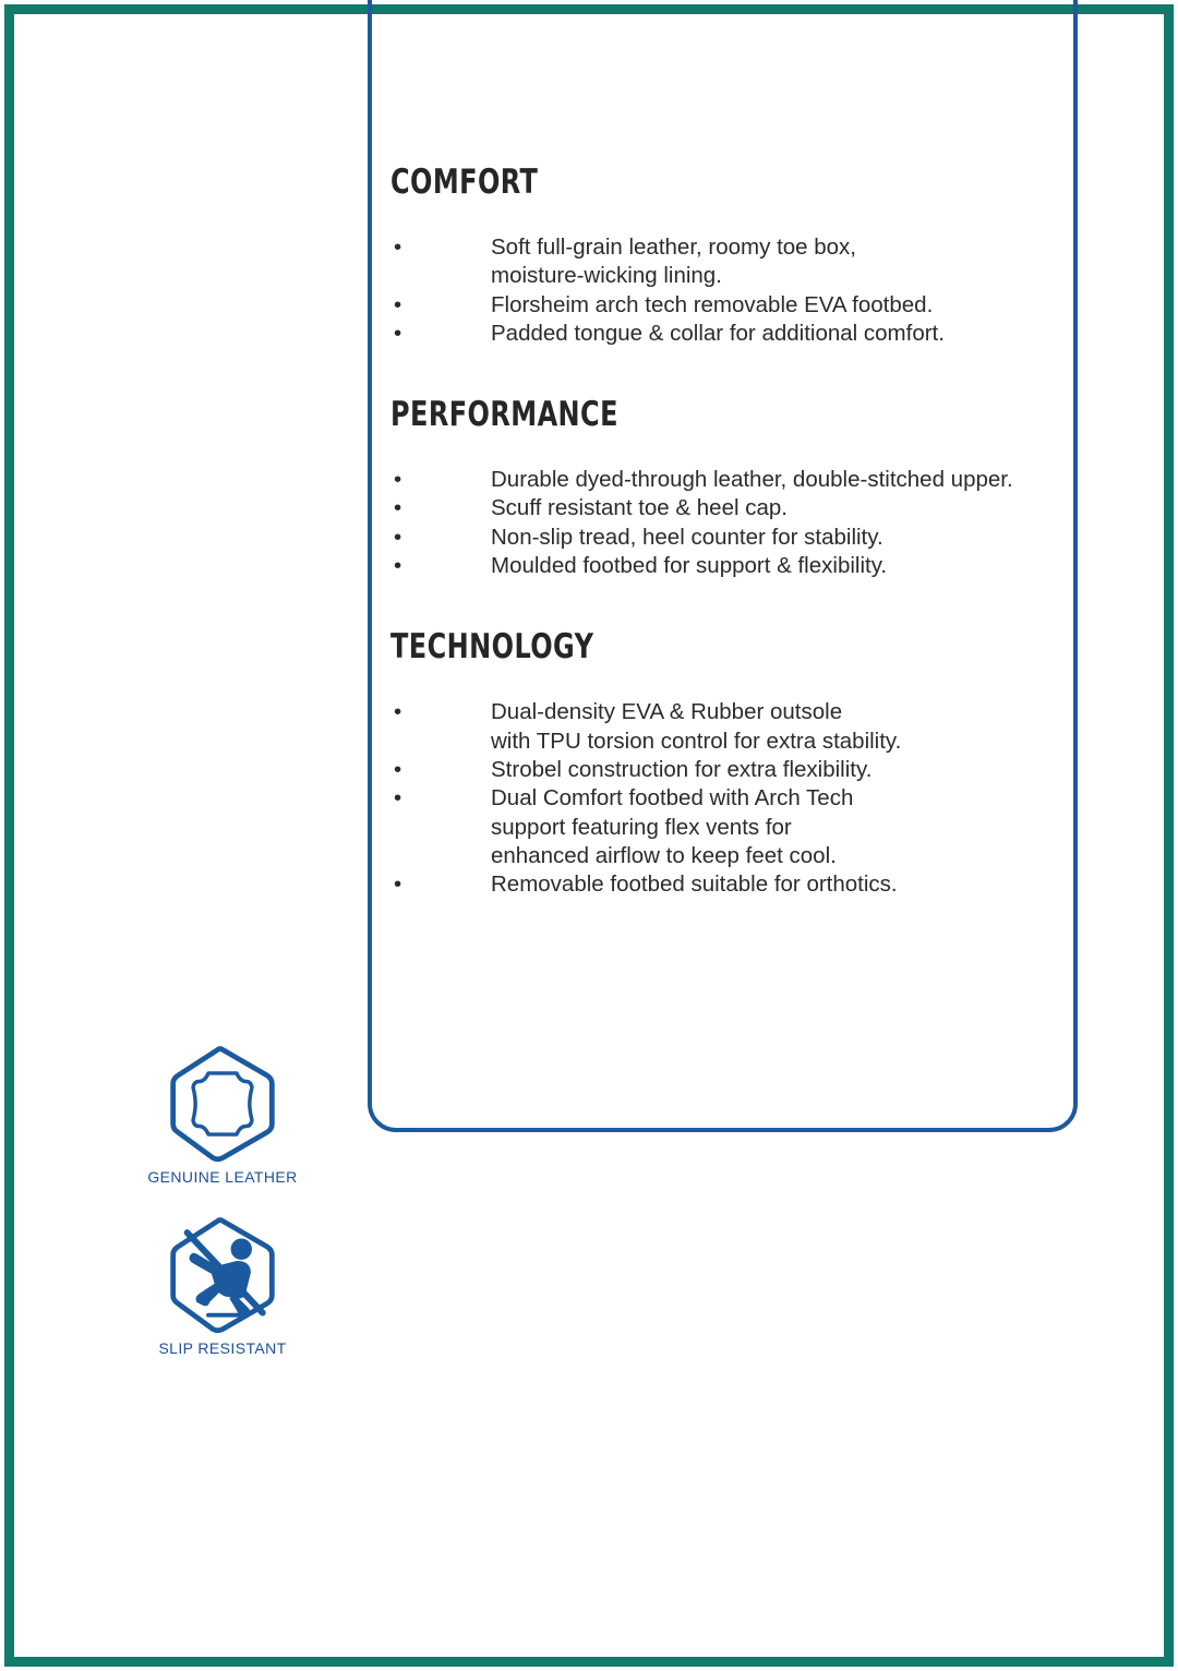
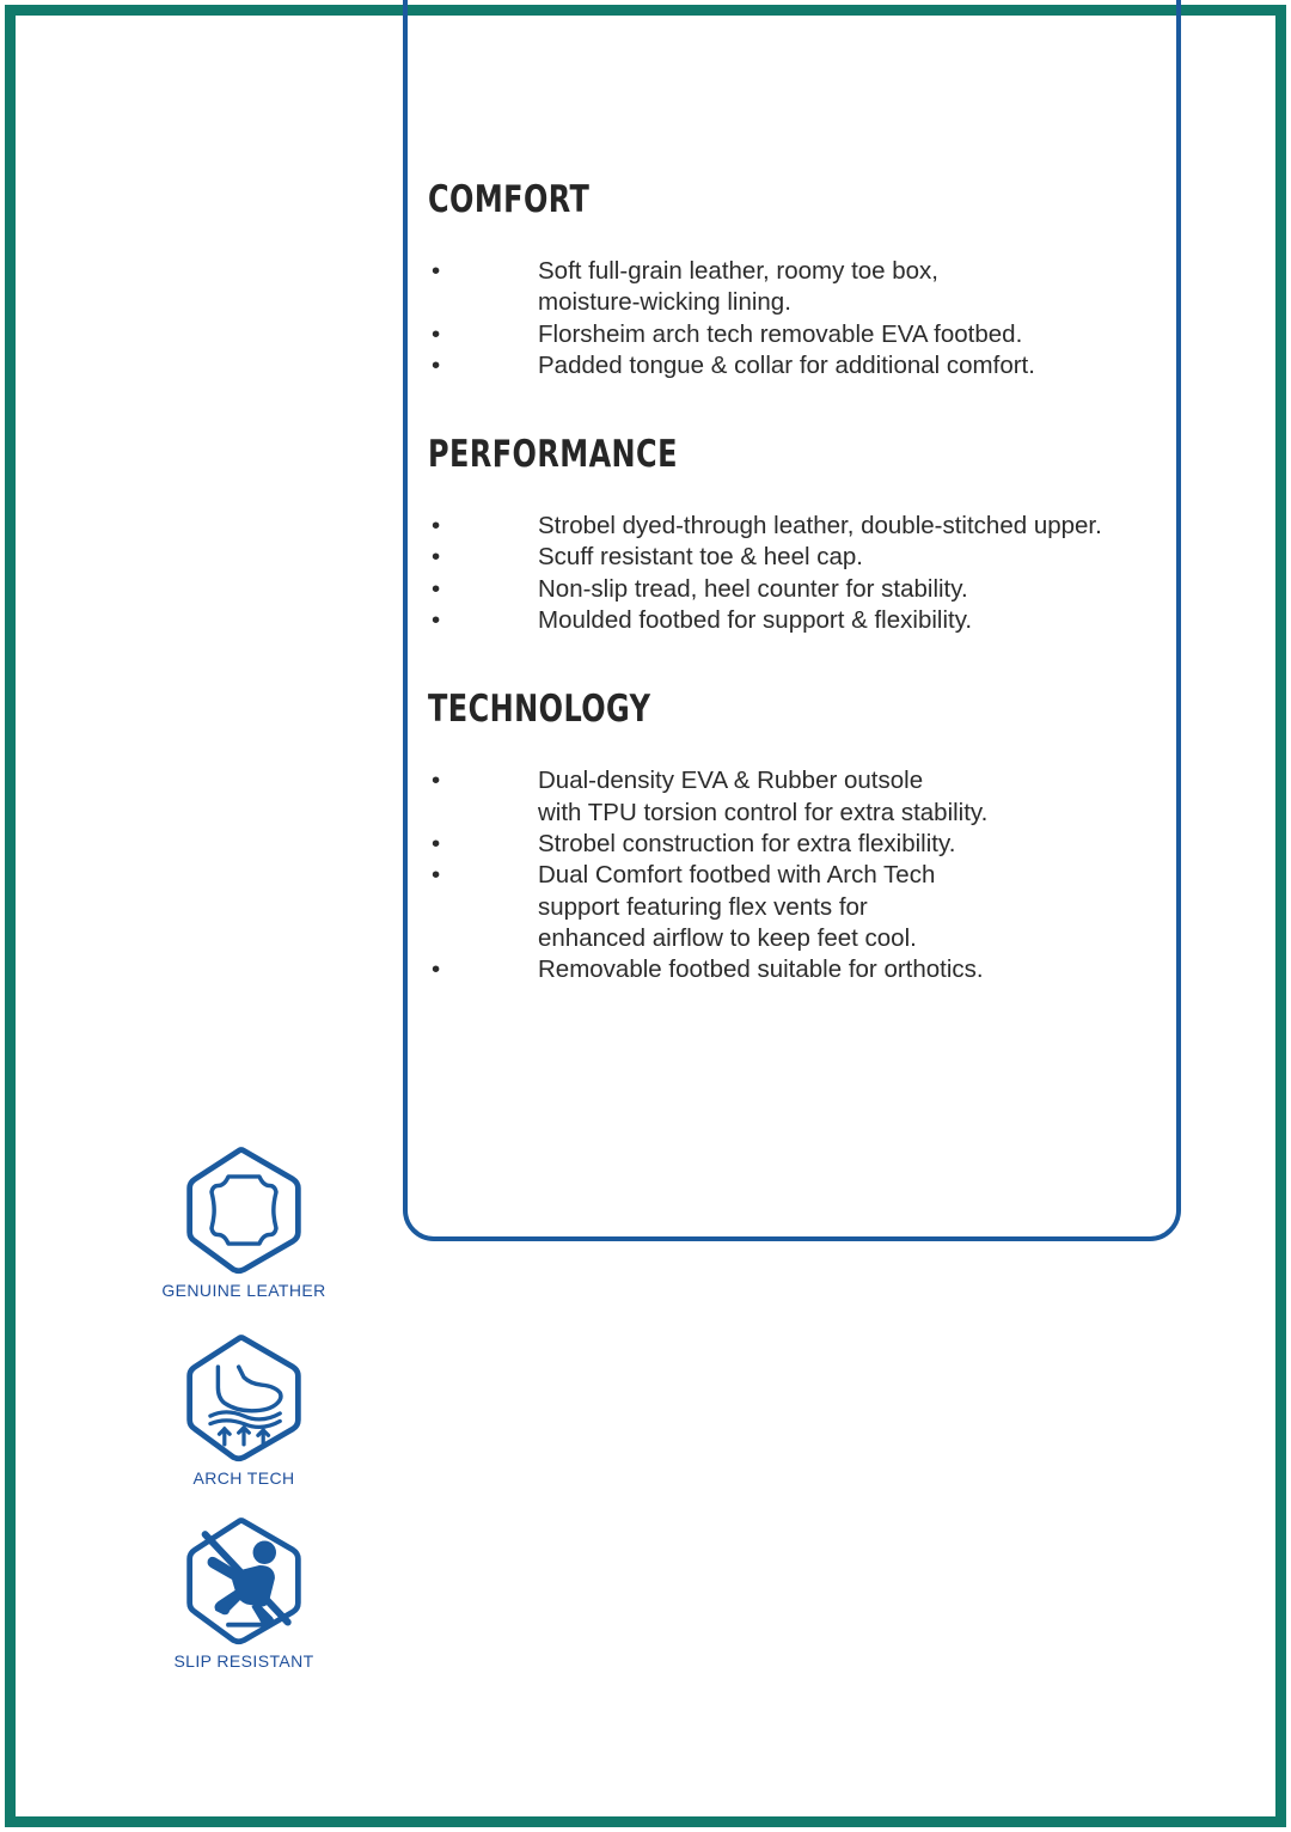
  COMFORT
  •
  Soft full-grain leather, roomy toe box,
  moisture-wicking lining.
  •
  Florsheim arch tech removable EVA footbed.
  •
  Padded tongue & collar for additional comfort.
  PERFORMANCE
  •
- Durable dyed-through leather, double-stitched upper.
+ Strobel dyed-through leather, double-stitched upper.
  •
  Scuff resistant toe & heel cap.
  •
  Non-slip tread, heel counter for stability.
  •
  Moulded footbed for support & flexibility.
  TECHNOLOGY
  •
  Dual-density EVA & Rubber outsole
  with TPU torsion control for extra stability.
  •
  Strobel construction for extra flexibility.
  •
  Dual Comfort footbed with Arch Tech
  support featuring flex vents for
  enhanced airflow to keep feet cool.
  •
  Removable footbed suitable for orthotics.
  GENUINE LEATHER
+ ARCH TECH
  SLIP RESISTANT
